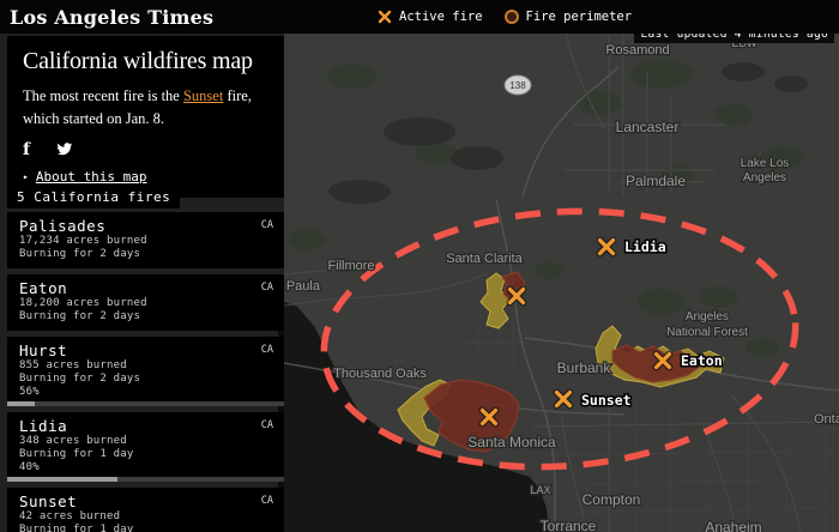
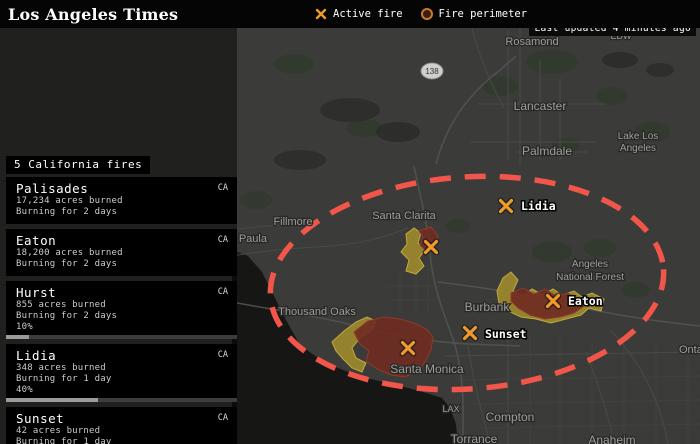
  Rosamond
  EDW
  Lancaster
  Lake Los
  Angeles
  Palmdale
  Fillmore
  Santa Clarita
  Thousand Oaks
  Burbank
  Angeles
  National Forest
  Santa Monica
  LAX
  Compton
  Torrance
  Anaheim
  138
  Lidia
  Eaton
  Sunset
  Los Angeles Times
  Active fire
  Fire perimeter
  Last updated 4 minutes ago
- California wildfires map
- The most recent fire is the Sunset fire, which started on Jan. 8.
- f
- ▸
- About this map
  5 California fires
  Palisades
  CA
  17,234 acres burned
  Burning for 2 days
  Eaton
  CA
  18,200 acres burned
  Burning for 2 days
  Hurst
  CA
  855 acres burned
  Burning for 2 days
- 56%
+ 10%
  Lidia
  CA
  348 acres burned
  Burning for 1 day
  40%
  Sunset
  CA
  42 acres burned
  Burning for 1 day
